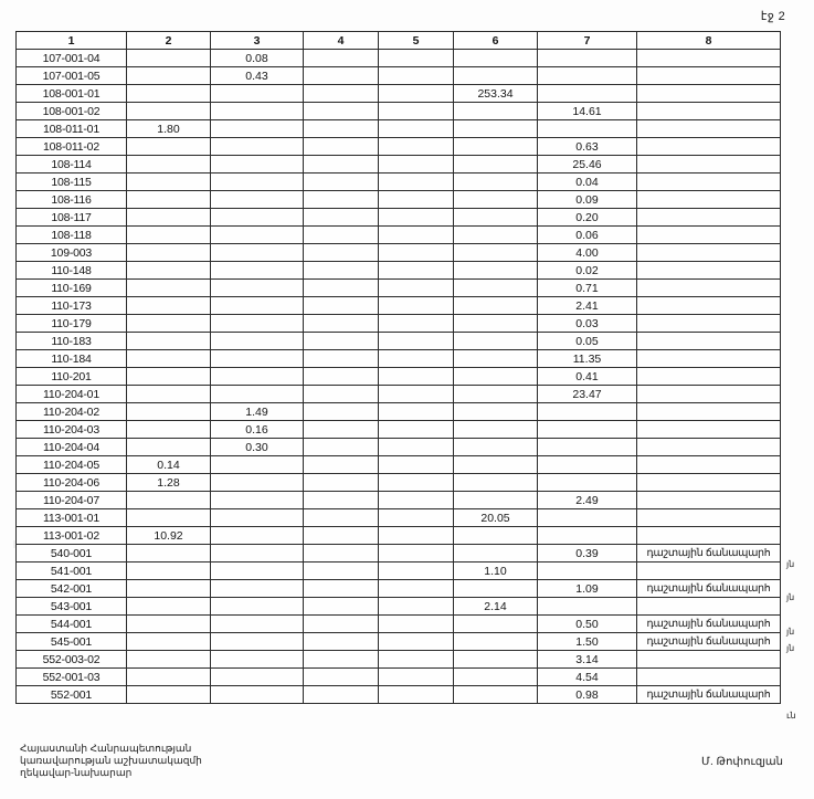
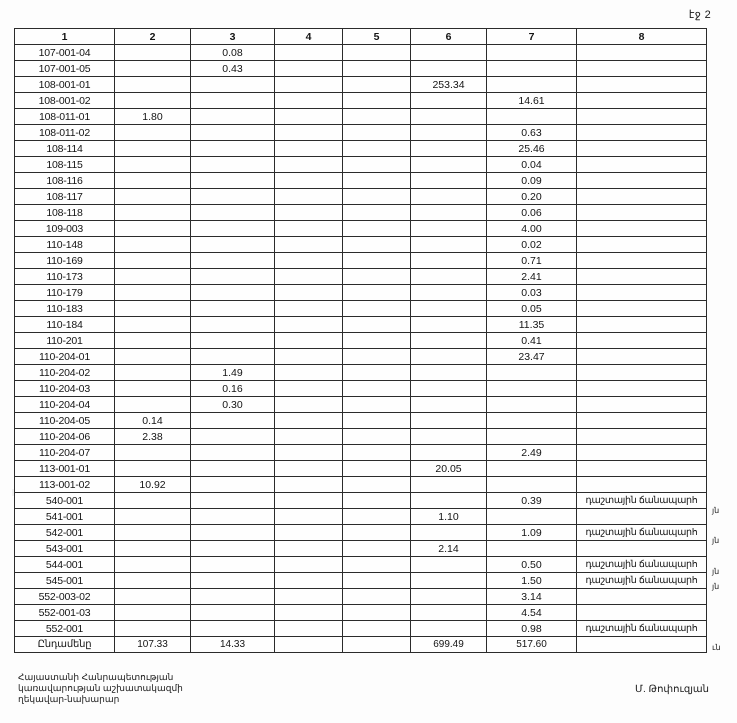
  էջ 2
  1	2	3	4	5	6	7	8
  107-001-04		0.08
  107-001-05		0.43
  108-001-01					253.34
  108-001-02						14.61
  108-011-01	1.80
  108-011-02						0.63
  108-114						25.46
  108-115						0.04
  108-116						0.09
  108-117						0.20
  108-118						0.06
  109-003						4.00
  110-148						0.02
  110-169						0.71
  110-173						2.41
  110-179						0.03
  110-183						0.05
  110-184						11.35
  110-201						0.41
  110-204-01						23.47
  110-204-02		1.49
  110-204-03		0.16
  110-204-04		0.30
  110-204-05	0.14
- 110-204-06	1.28
+ 110-204-06	2.38
  110-204-07						2.49
  113-001-01					20.05
  113-001-02	10.92
  540-001						0.39	դաշտային ճանապարհ
  541-001					1.10
  542-001						1.09	դաշտային ճանապարհ
  543-001					2.14
  544-001						0.50	դաշտային ճանապարհ
  545-001						1.50	դաշտային ճանապարհ
  552-003-02						3.14
  552-001-03						4.54
  552-001						0.98	դաշտային ճանապարհ
+ Ընդամենը	107.33	14.33			699.49	517.60
  յն
  յն
  յն
  յն
  ւն
  Հայաստանի Հանրապետության
  կառավարության աշխատակազմի
  ղեկավար-նախարար
  Մ. Թոփուզյան
